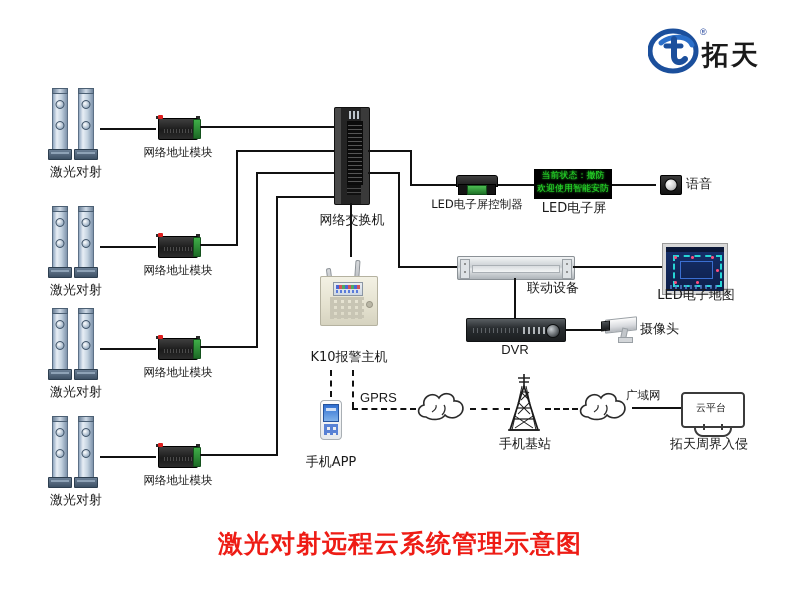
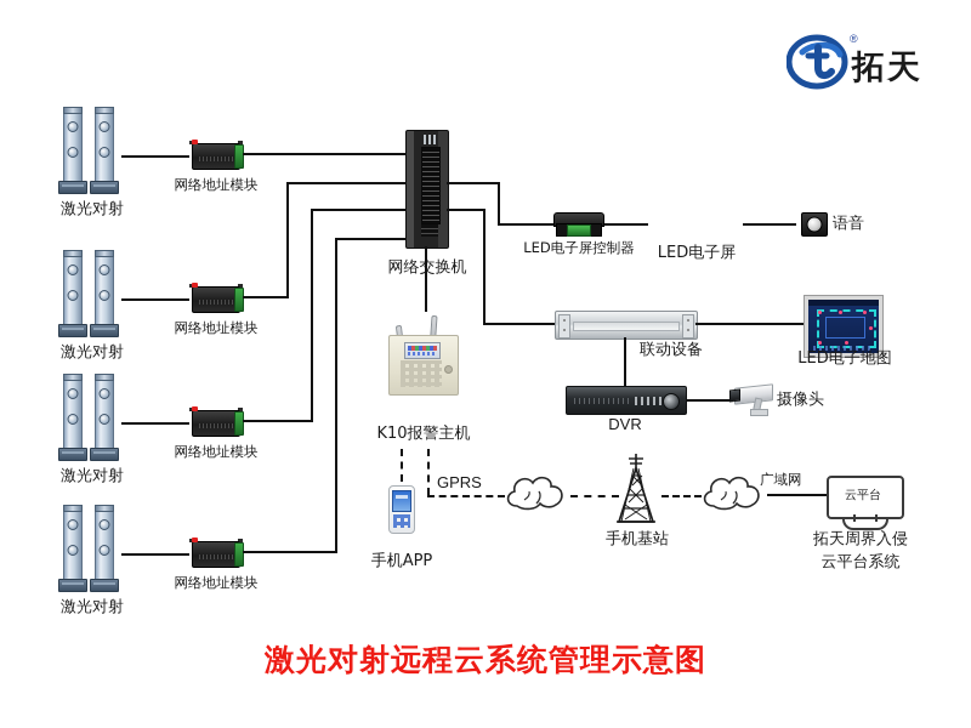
  ®
  拓天
  激光对射
  激光对射
  激光对射
  激光对射
  网络地址模块
  网络地址模块
  网络地址模块
  网络地址模块
  网络交换机
  LED电子屏控制器
- 当前状态：撤防
- 欢迎使用智能安防
  LED电子屏
  语音
  联动设备
  LED电子地图
  DVR
  摄像头
  K10报警主机
  GPRS
  广域网
  手机基站
  手机APP
  云平台
  拓天周界入侵
+ 云平台系统
  激光对射远程云系统管理示意图
